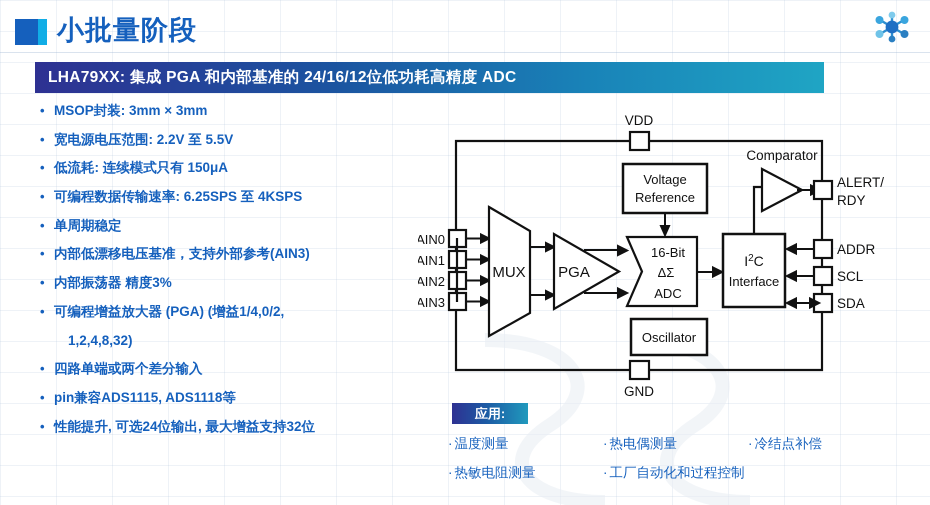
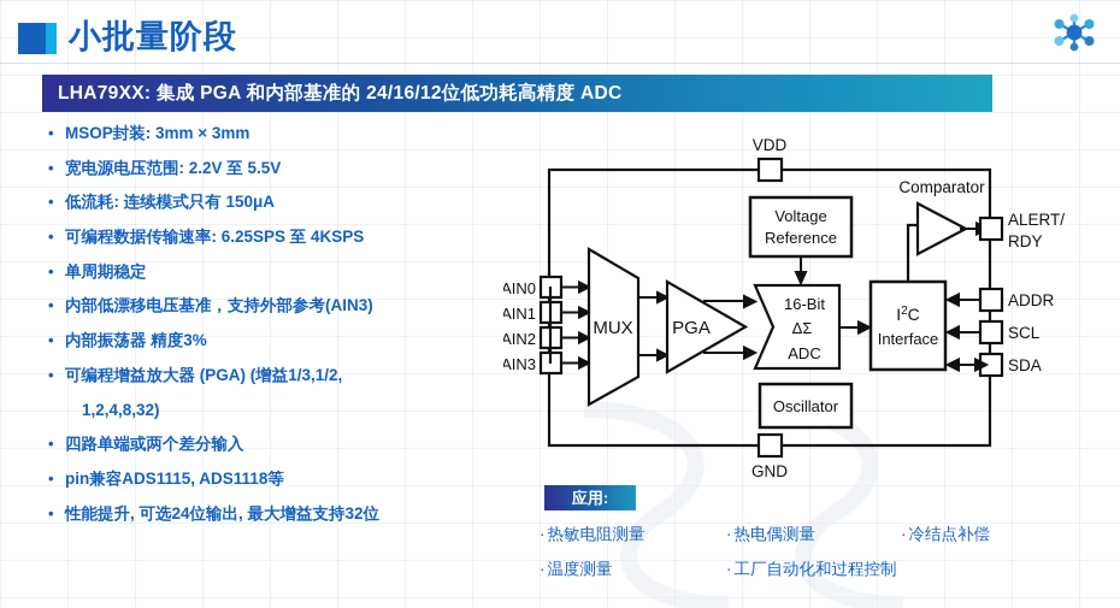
  小批量阶段
  LHA79XX: 集成 PGA 和内部基准的 24/16/12位低功耗高精度 ADC
  •
  MSOP封装: 3mm × 3mm
  •
  宽电源电压范围: 2.2V 至 5.5V
  •
  低流耗: 连续模式只有 150μA
  •
  可编程数据传输速率: 6.25SPS 至 4KSPS
  •
  单周期稳定
  •
  内部低漂移电压基准，支持外部参考(AIN3)
  •
  内部振荡器 精度3%
  •
- 可编程增益放大器 (PGA) (增益1/4,0/2,
+ 可编程增益放大器 (PGA) (增益1/3,1/2,
  1,2,4,8,32)
  •
  四路单端或两个差分输入
  •
  pin兼容ADS1115, ADS1118等
  •
  性能提升, 可选24位输出, 最大增益支持32位
  VDD
  GND
  AIN0
  AIN1
  AIN2
  AIN3
  MUX
  PGA
  Voltage
  Reference
  16-Bit
  ΔΣ
  ADC
  Oscillator
  I2C
  Interface
  Comparator
  ALERT/
  RDY
  ADDR
  SCL
  SDA
  应用:
- · 温度测量
+ · 热敏电阻测量
  · 热电偶测量
  · 冷结点补偿
- · 热敏电阻测量
+ · 温度测量
  · 工厂自动化和过程控制
